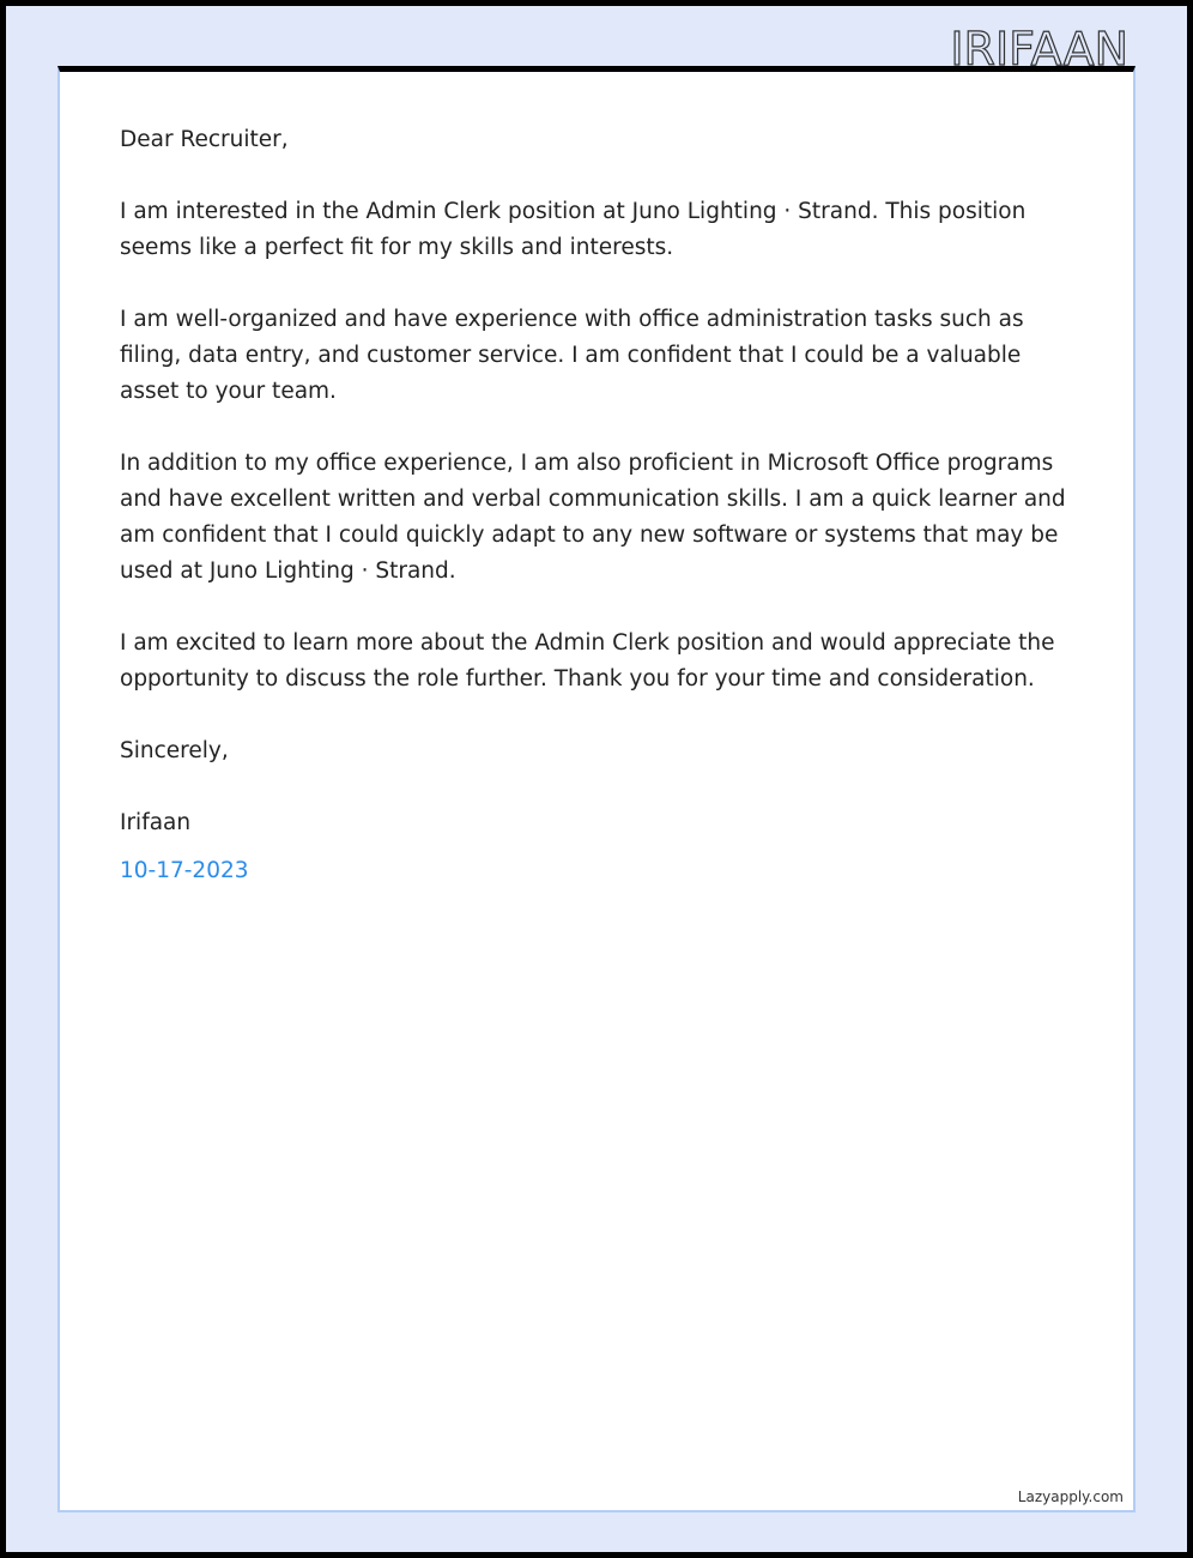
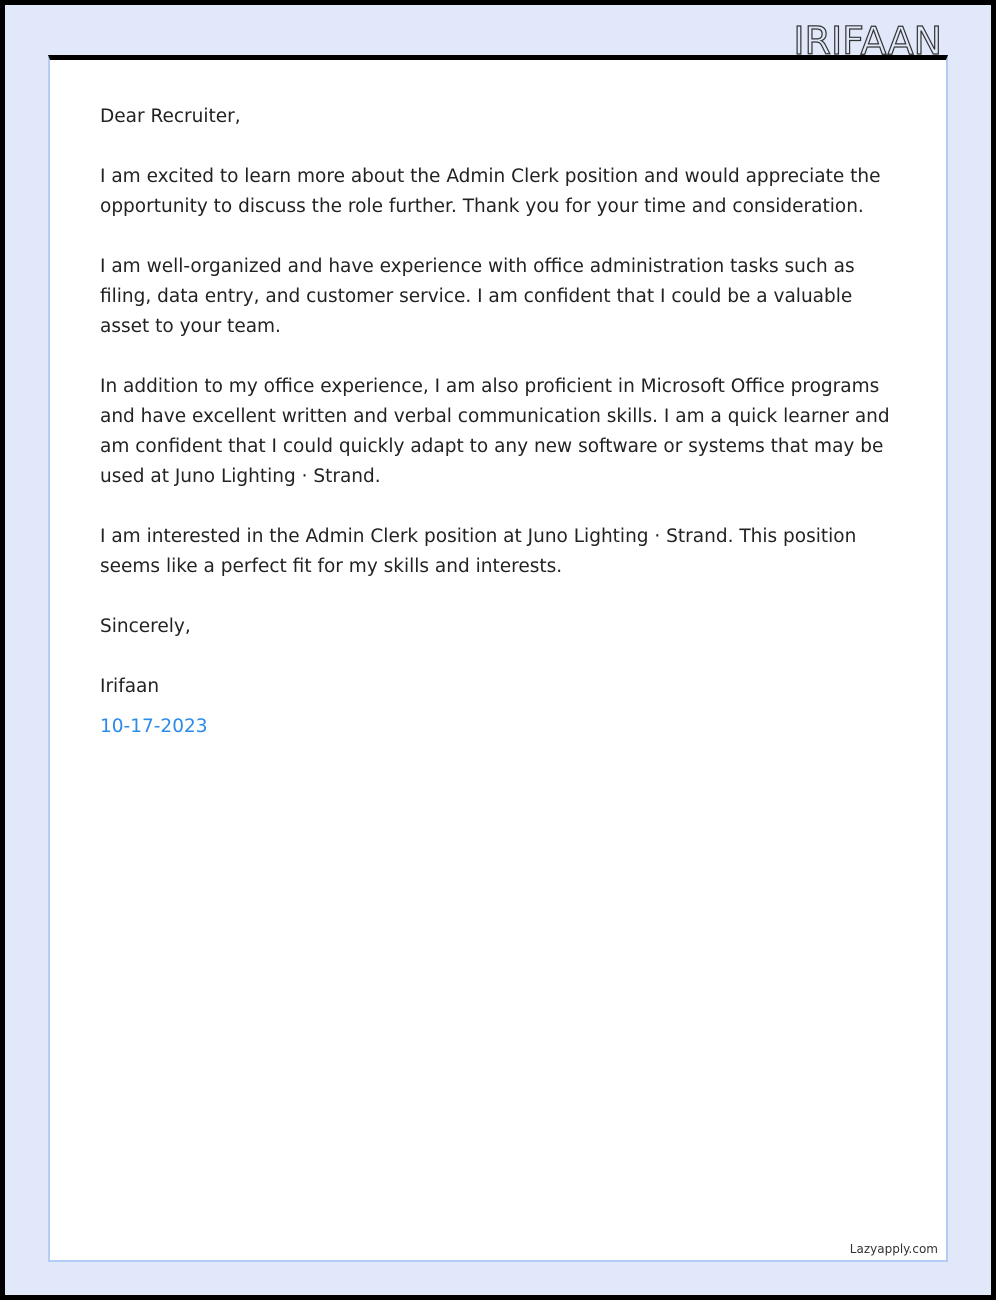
  IRIFAAN
  Dear Recruiter,
- I am interested in the Admin Clerk position at Juno Lighting · Strand. This position seems like a perfect fit for my skills and interests.
+ I am excited to learn more about the Admin Clerk position and would appreciate the opportunity to discuss the role further. Thank you for your time and consideration.
  I am well-organized and have experience with office administration tasks such as filing, data entry, and customer service. I am confident that I could be a valuable asset to your team.
  In addition to my office experience, I am also proficient in Microsoft Office programs and have excellent written and verbal communication skills. I am a quick learner and am confident that I could quickly adapt to any new software or systems that may be used at Juno Lighting · Strand.
- I am excited to learn more about the Admin Clerk position and would appreciate the opportunity to discuss the role further. Thank you for your time and consideration.
+ I am interested in the Admin Clerk position at Juno Lighting · Strand. This position seems like a perfect fit for my skills and interests.
  Sincerely,
  Irifaan
  10-17-2023
  Lazyapply.com
